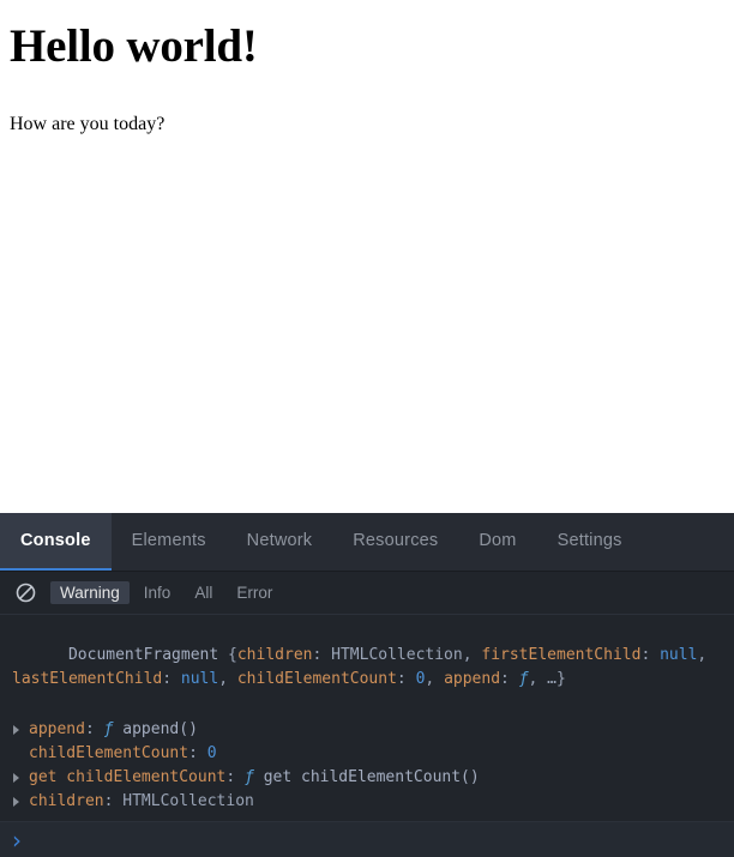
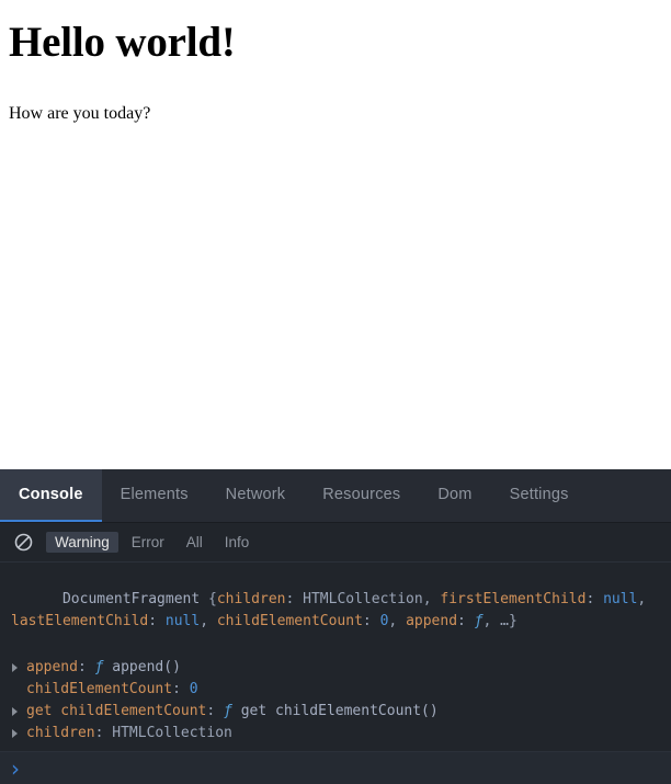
  Hello world!
  How are you today?
  Console
  Elements
  Network
  Resources
  Dom
  Settings
  Warning
- Info
+ Error
  All
- Error
+ Info
  DocumentFragment {children: HTMLCollection, firstElementChild: null, lastElementChild: null, childElementCount: 0, append: ƒ, …}
  append: ƒ append()
  childElementCount: 0
  get childElementCount: ƒ get childElementCount()
  children: HTMLCollection
  ›
